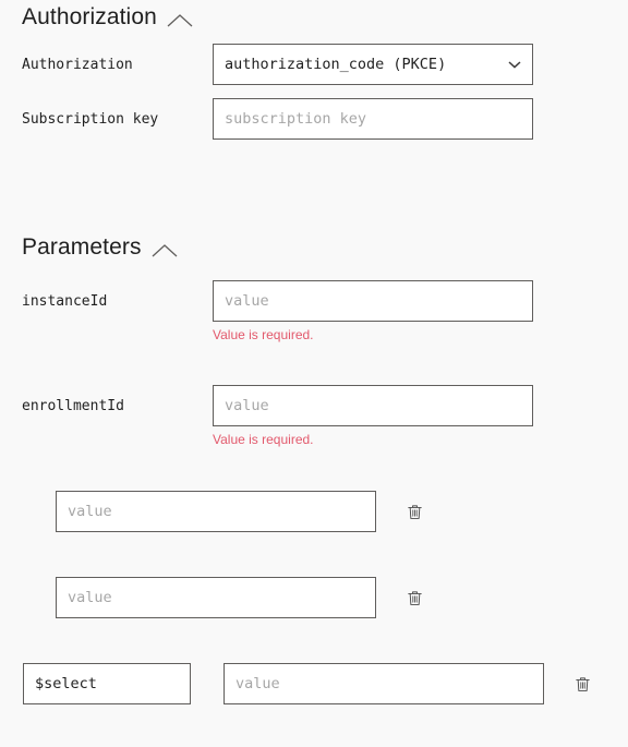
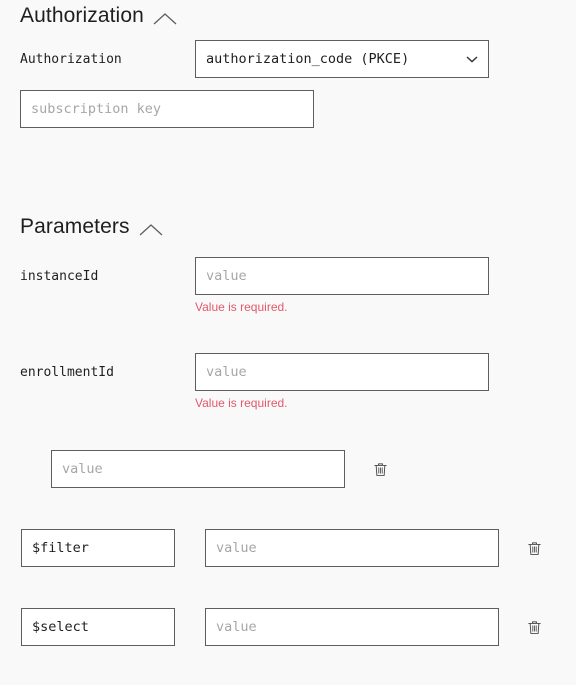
  Authorization
  Authorization
  authorization_code (PKCE)
- Subscription key
  subscription key
  Parameters
  instanceId
  value
  Value is required.
  enrollmentId
  value
  Value is required.
  value
+ $filter
  value
  $select
  value
